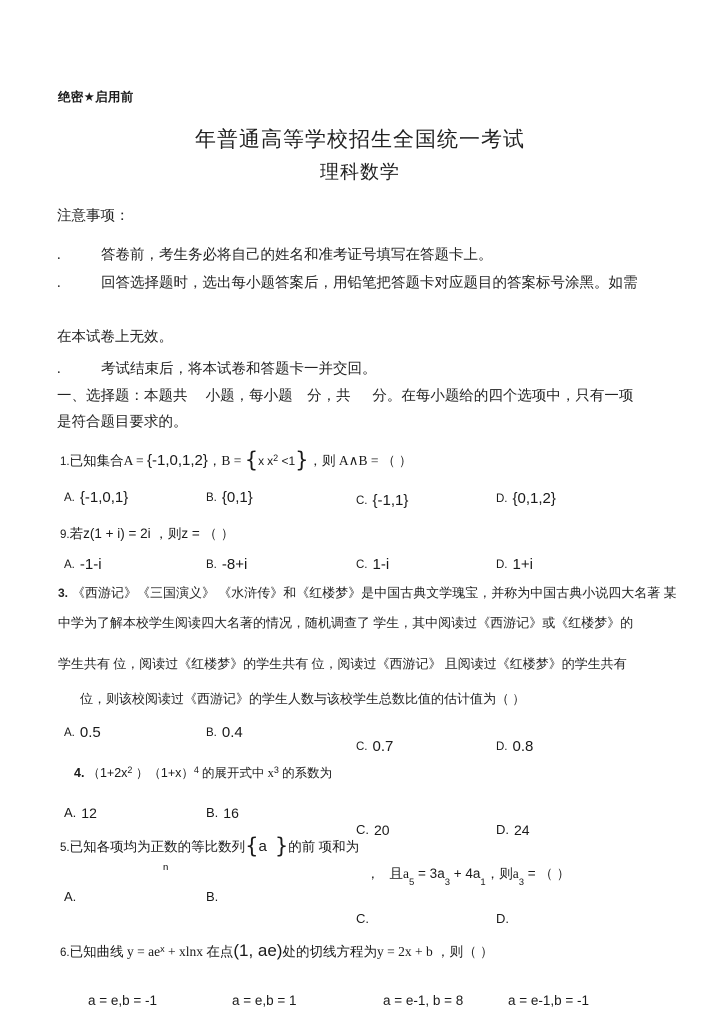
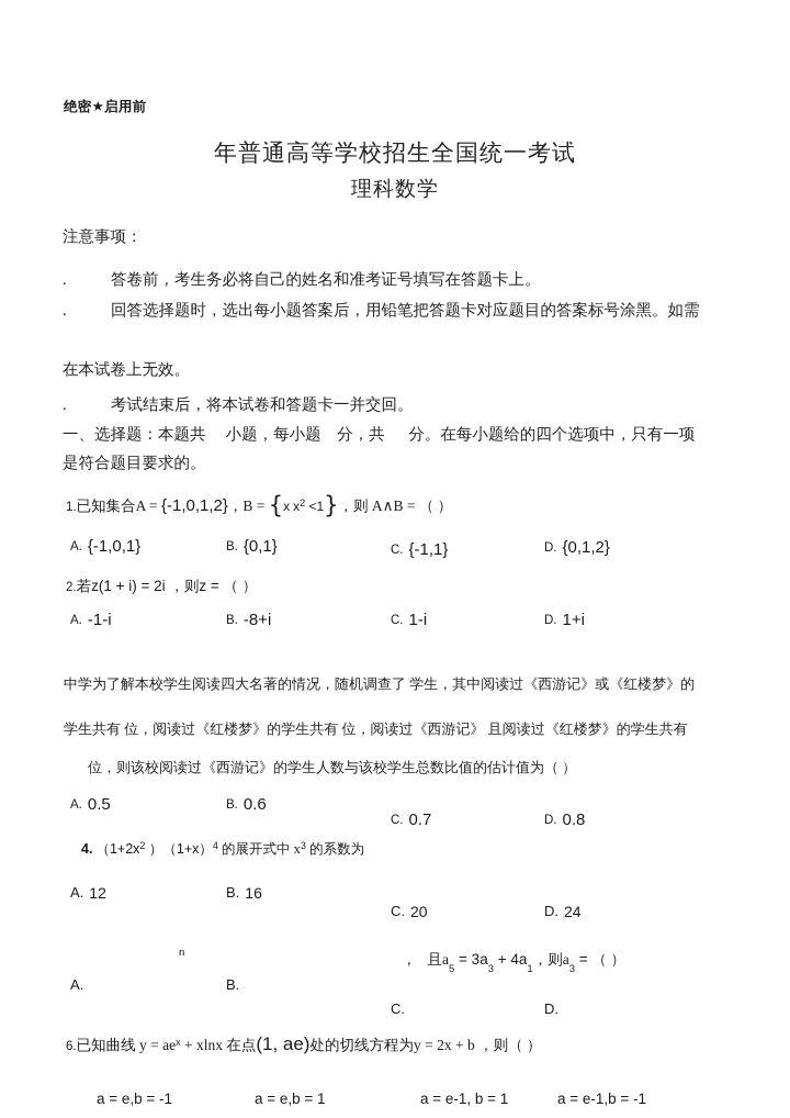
  绝密★启用前
  年普通高等学校招生全国统一考试
  理科数学
  注意事项：
  . 答卷前，考生务必将自己的姓名和准考证号填写在答题卡上。
  . 回答选择题时，选出每小题答案后，用铅笔把答题卡对应题目的答案标号涂黑。如需
  在本试卷上无效。
  . 考试结束后，将本试卷和答题卡一并交回。
  一、选择题：本题共 小题，每小题 分，共 分。在每小题给的四个选项中，只有一项
  是符合题目要求的。
  1.已知集合A = {-1,0,1,2}，B = {x x2 <1}，则 A∧B = （ ）
  A. {-1,0,1}
  B. {0,1}
  C. {-1,1}
  D. {0,1,2}
- 9.若z(1 + i) = 2i ，则z = （ ）
+ 2.若z(1 + i) = 2i ，则z = （ ）
  A. -1-i
  B. -8+i
  C. 1-i
  D. 1+i
- 3. 《西游记》《三国演义》 《水浒传》和《红楼梦》是中国古典文学瑰宝，并称为中国古典小说四大名著 某
  中学为了解本校学生阅读四大名著的情况，随机调查了 学生，其中阅读过《西游记》或《红楼梦》的
  学生共有 位，阅读过《红楼梦》的学生共有 位，阅读过《西游记》 且阅读过《红楼梦》的学生共有
  位，则该校阅读过《西游记》的学生人数与该校学生总数比值的估计值为（ ）
  A. 0.5
- B. 0.4
+ B. 0.6
  C. 0.7
  D. 0.8
  4. （1+2x2 ）（1+x）4 的展开式中 x3 的系数为
  A. 12
  B. 16
  C. 20
  D. 24
- 5.已知各项均为正数的等比数列{a }的前 项和为
  n
  ， 且a5 = 3a3 + 4a1，则a3 = （ ）
  A.
  B.
  C.
  D.
  6.已知曲线 y = aex + xlnx 在点(1, ae)处的切线方程为y = 2x + b ，则（ ）
  a = e,b = -1
  a = e,b = 1
- a = e-1, b = 8
+ a = e-1, b = 1
  a = e-1,b = -1
